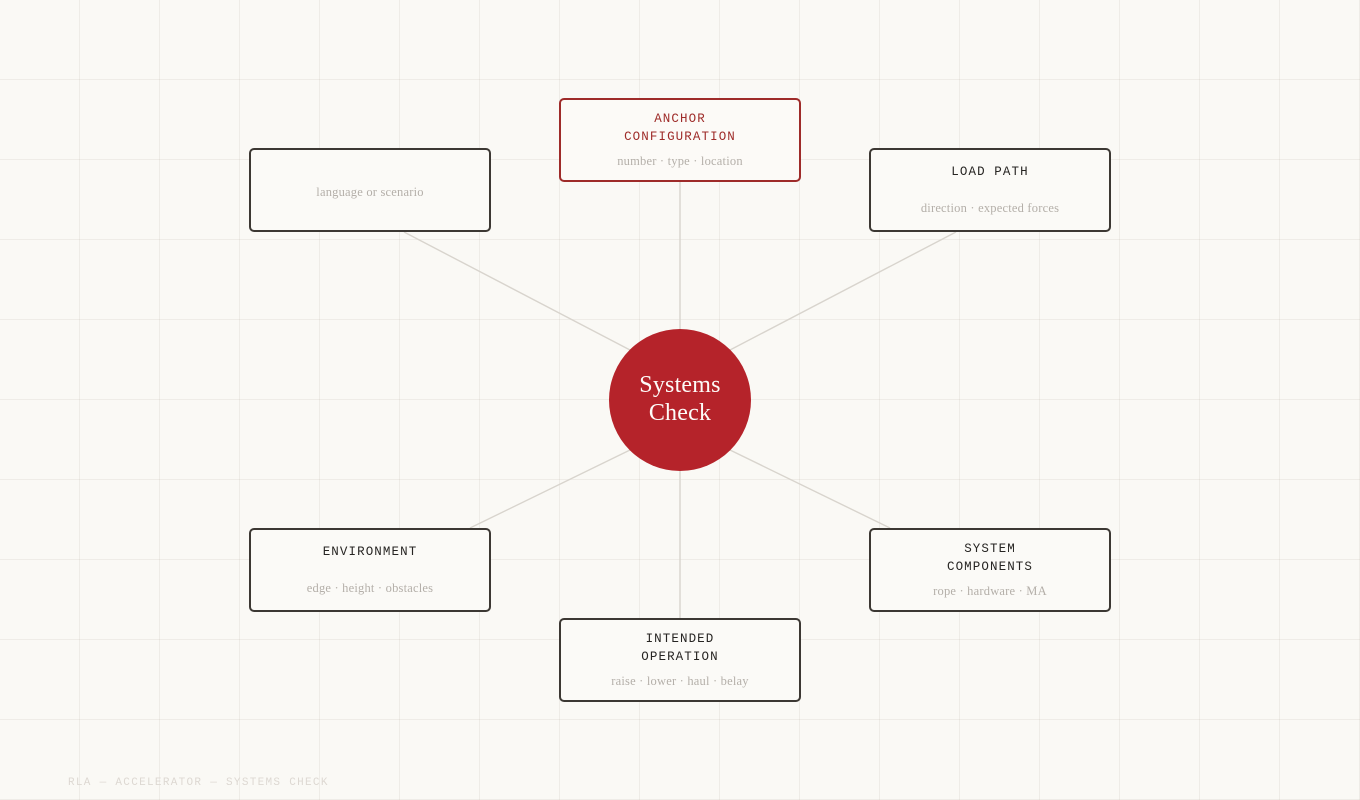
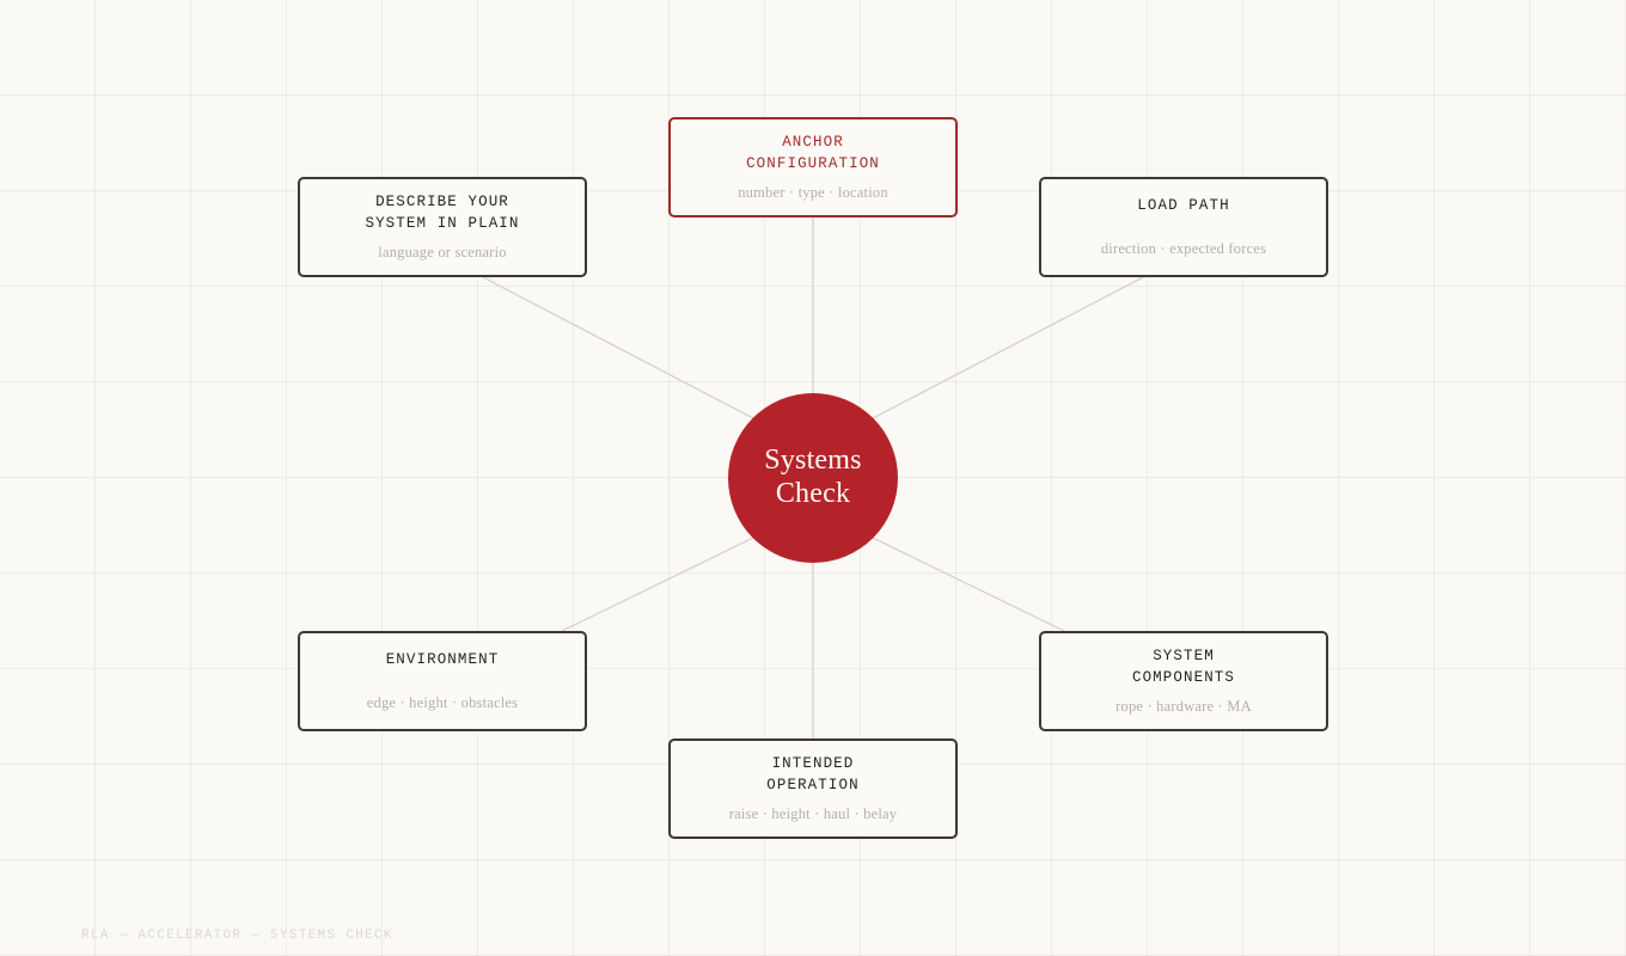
  Systems
  Check
  ANCHOR
  CONFIGURATION
  number · type · location
+ DESCRIBE YOUR
+ SYSTEM IN PLAIN
  language or scenario
  LOAD PATH
  direction · expected forces
  ENVIRONMENT
  edge · height · obstacles
  SYSTEM
  COMPONENTS
  rope · hardware · MA
  INTENDED
  OPERATION
- raise · lower · haul · belay
+ raise · height · haul · belay
  RLA — ACCELERATOR — SYSTEMS CHECK
